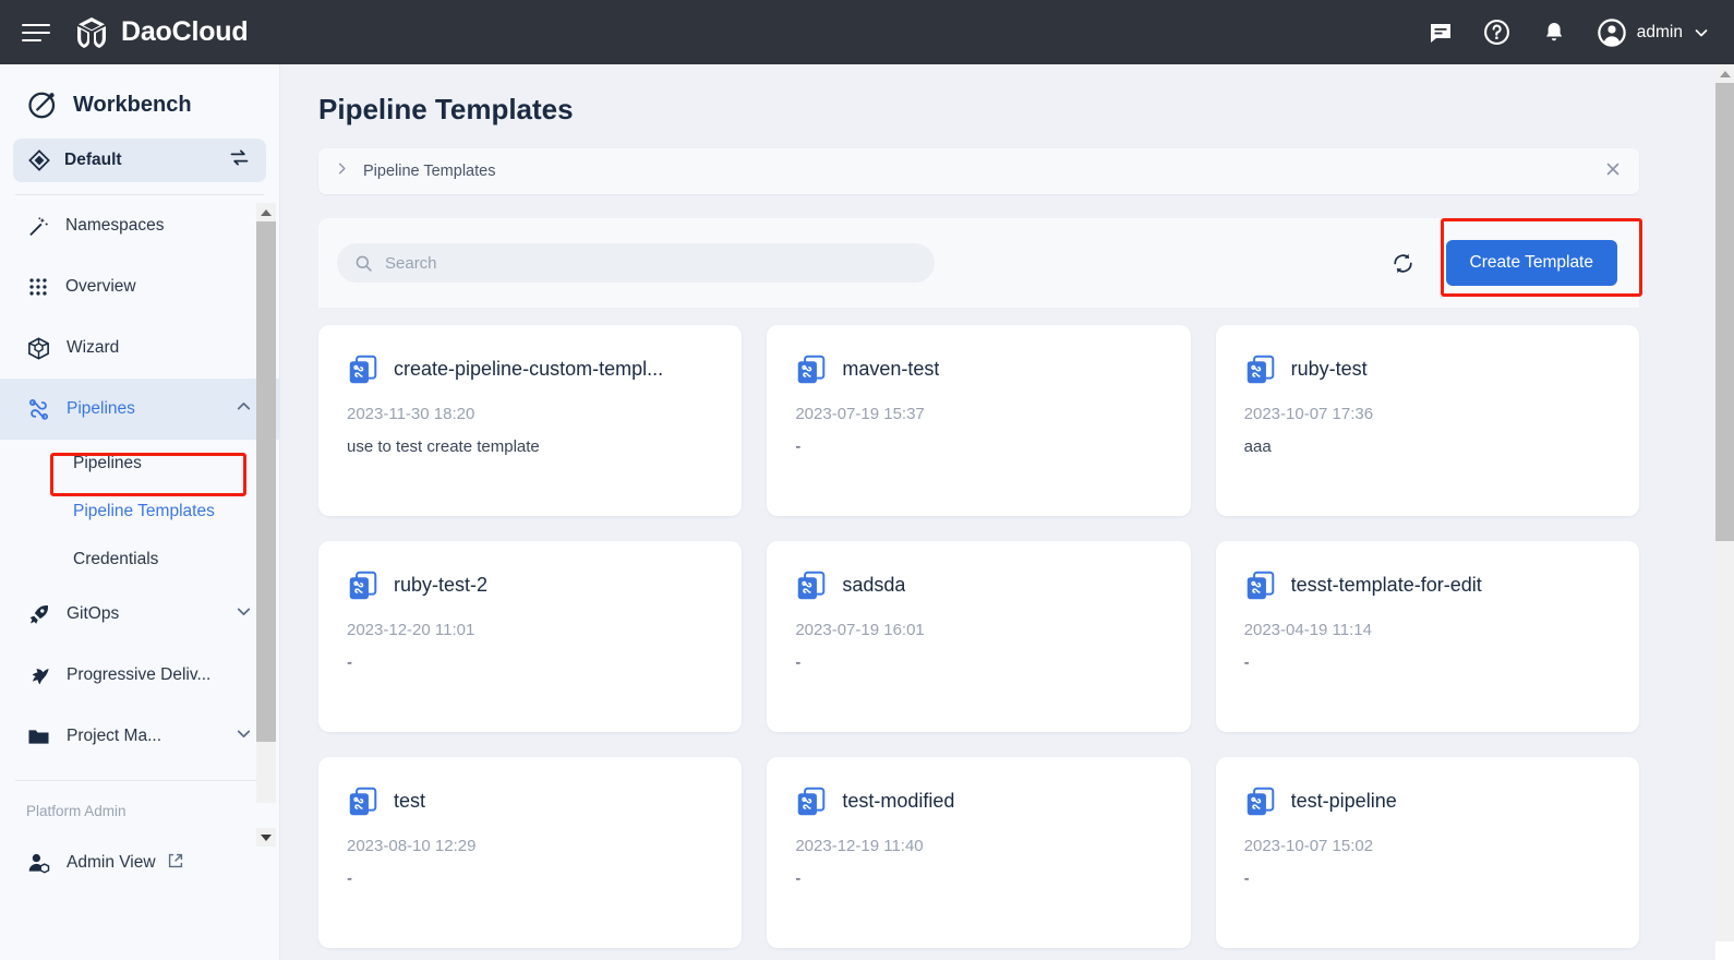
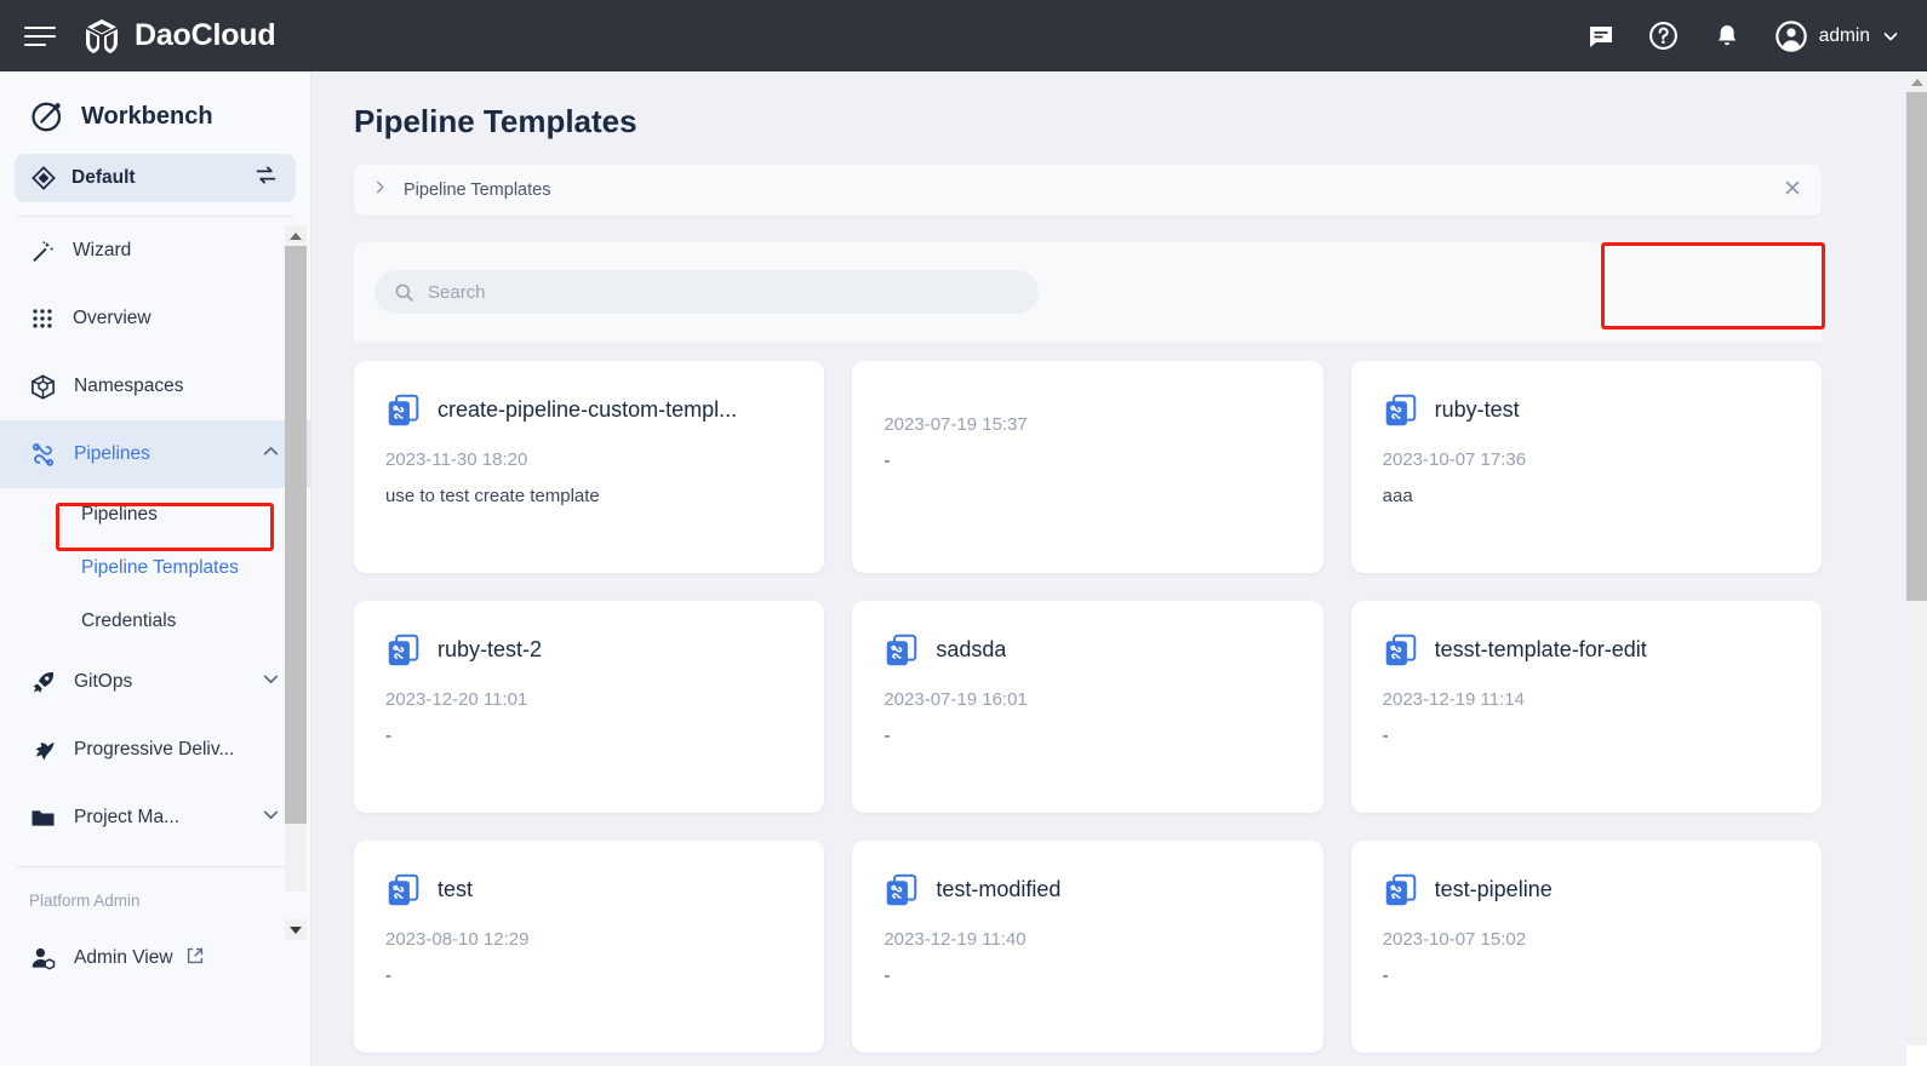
  DaoCloud
  admin
  Workbench
  Default
- Namespaces
+ Wizard
  Overview
- Wizard
+ Namespaces
  Pipelines
  Pipelines
  Pipeline Templates
  Credentials
  GitOps
  Progressive Deliv...
  Project Ma...
  Platform Admin
  Admin View
  Pipeline Templates
  Pipeline Templates
  Search
- Create Template
  create-pipeline-custom-templ...
  2023-11-30 18:20
  use to test create template
- maven-test
  2023-07-19 15:37
  -
  ruby-test
  2023-10-07 17:36
  aaa
  ruby-test-2
  2023-12-20 11:01
  -
  sadsda
  2023-07-19 16:01
  -
  tesst-template-for-edit
- 2023-04-19 11:14
+ 2023-12-19 11:14
  -
  test
  2023-08-10 12:29
  -
  test-modified
  2023-12-19 11:40
  -
  test-pipeline
  2023-10-07 15:02
  -
